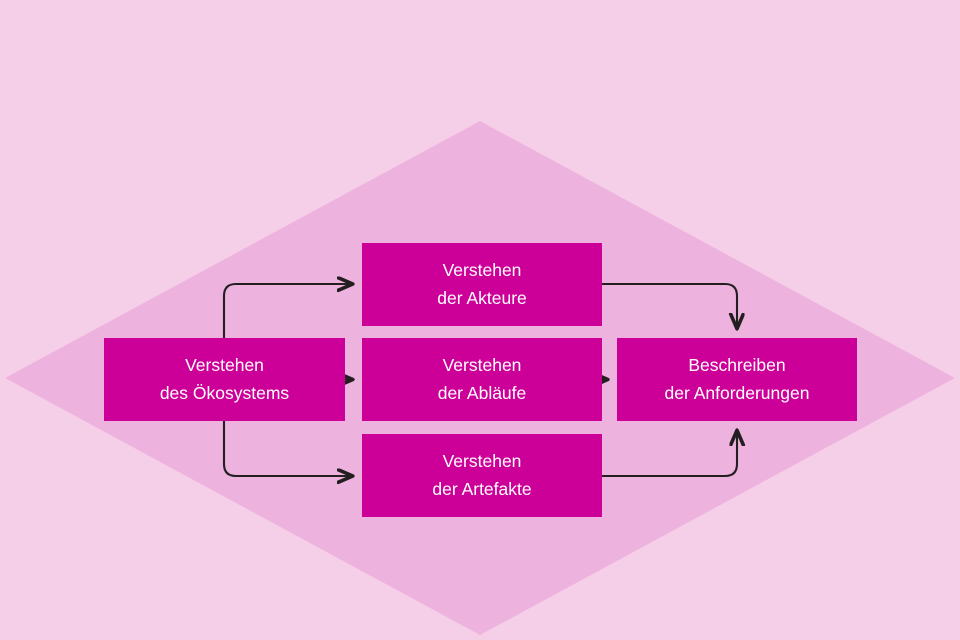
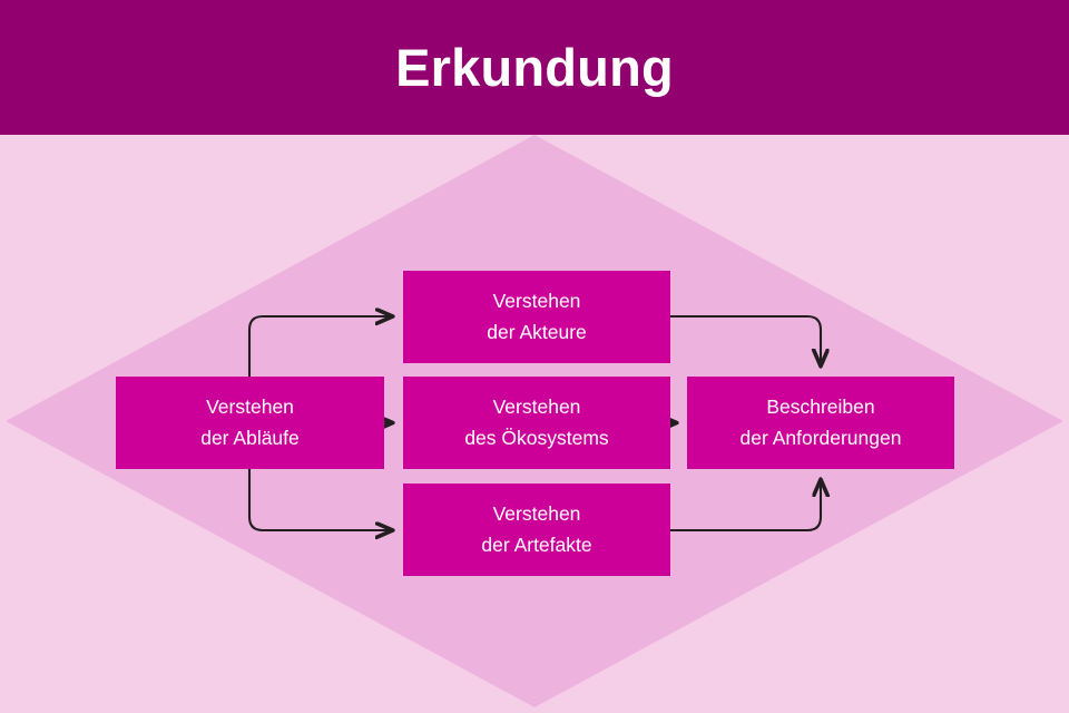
+ Erkundung
  Verstehen
- des Ökosystems
+ der Abläufe
  Verstehen
  der Akteure
  Verstehen
- der Abläufe
+ des Ökosystems
  Verstehen
  der Artefakte
  Beschreiben
  der Anforderungen
